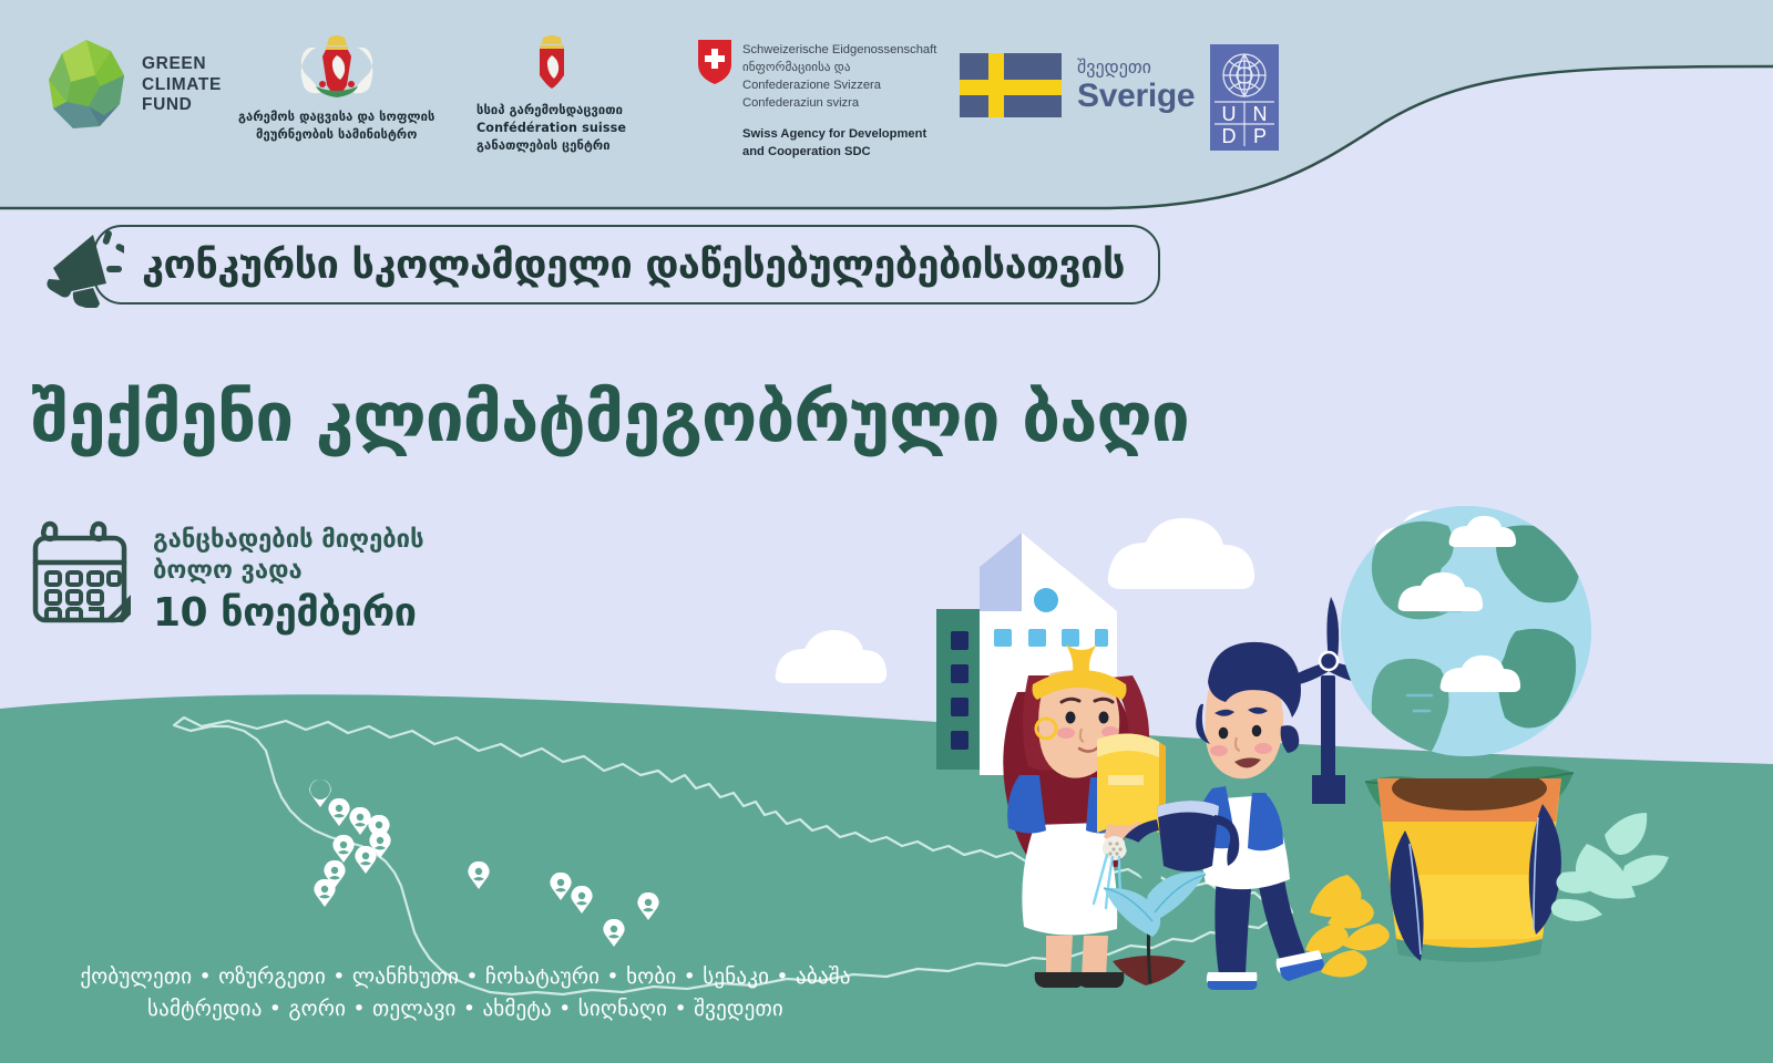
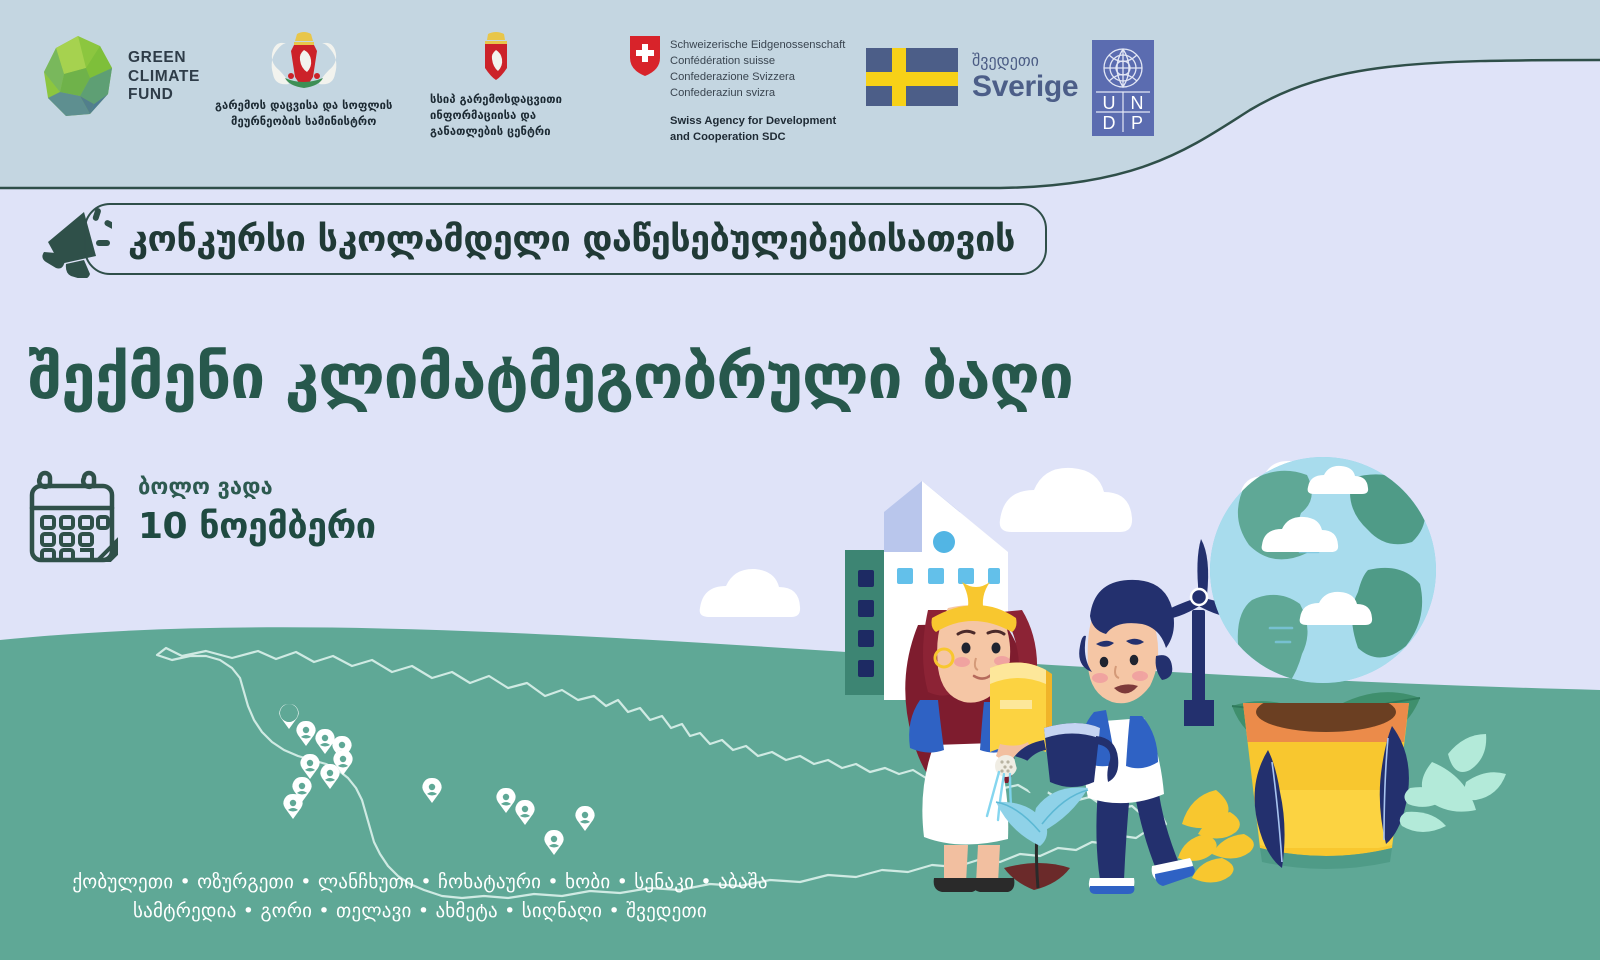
  GREEN
  CLIMATE
  FUND
  გარემოს დაცვისა და სოფლის
  მეურნეობის სამინისტრო
  სსიპ გარემოსდაცვითი
- Confédération suisse
+ ინფორმაციისა და
  განათლების ცენტრი
  Schweizerische Eidgenossenschaft
- ინფორმაციისა და
+ Confédération suisse
  Confederazione Svizzera
  Confederaziun svizra
  Swiss Agency for Development
  and Cooperation SDC
  შვედეთი
  Sverige
  U
  N
  D
  P
  კონკურსი სკოლამდელი დაწესებულებებისათვის
  შექმენი კლიმატმეგობრული ბაღი
- განცხადების მიღების
  ბოლო ვადა
  10 ნოემბერი
  ქობულეთი • ოზურგეთი • ლანჩხუთი • ჩოხატაური • ხობი • სენაკი • აბაშა
  სამტრედია • გორი • თელავი • ახმეტა • სიღნაღი • შვედეთი
